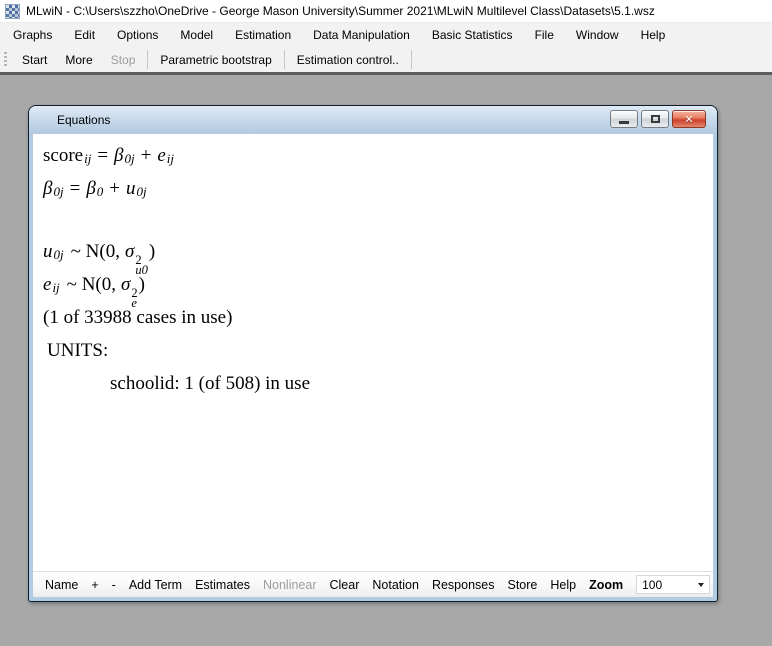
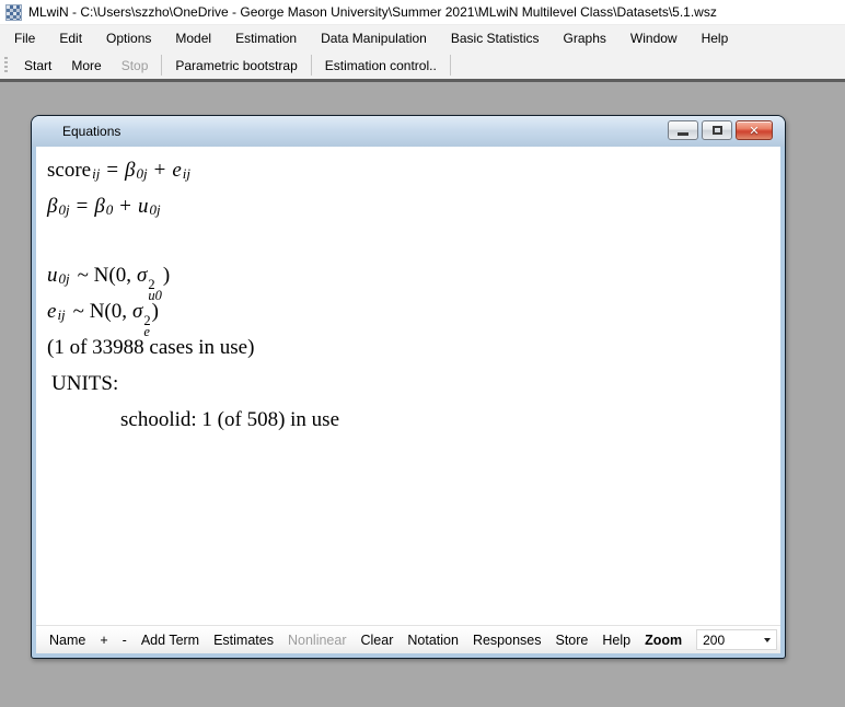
  MLwiN - C:\Users\szzho\OneDrive - George Mason University\Summer 2021\MLwiN Multilevel Class\Datasets\5.1.wsz
- Graphs
+ File
  Edit
  Options
  Model
  Estimation
  Data Manipulation
  Basic Statistics
- File
+ Graphs
  Window
  Help
  Start
  More
  Stop
  Parametric bootstrap
  Estimation control..
  Equations
  ✕
  scoreij = β0j + eij
  β0j = β0 + u0j
  u0j ~ N(0, σ
  2
  u0
  )
  eij ~ N(0, σ
  2
  e
  )
  (1 of 33988 cases in use)
  UNITS:
  schoolid: 1 (of 508) in use
  Name
  +
  -
  Add Term
  Estimates
  Nonlinear
  Clear
  Notation
  Responses
  Store
  Help
  Zoom
- 100
+ 200
